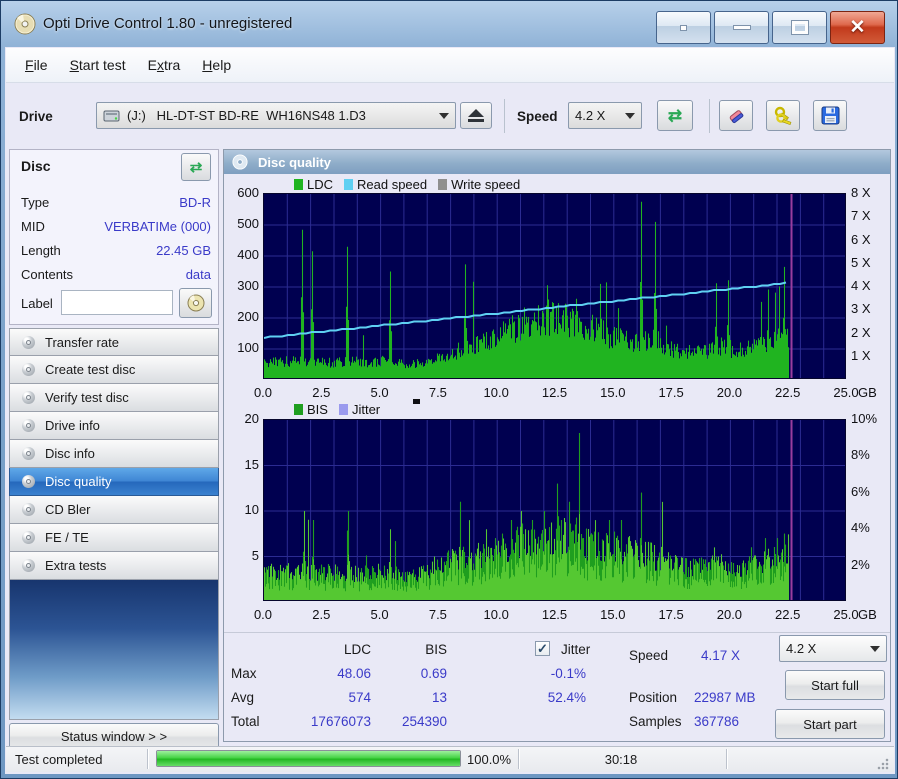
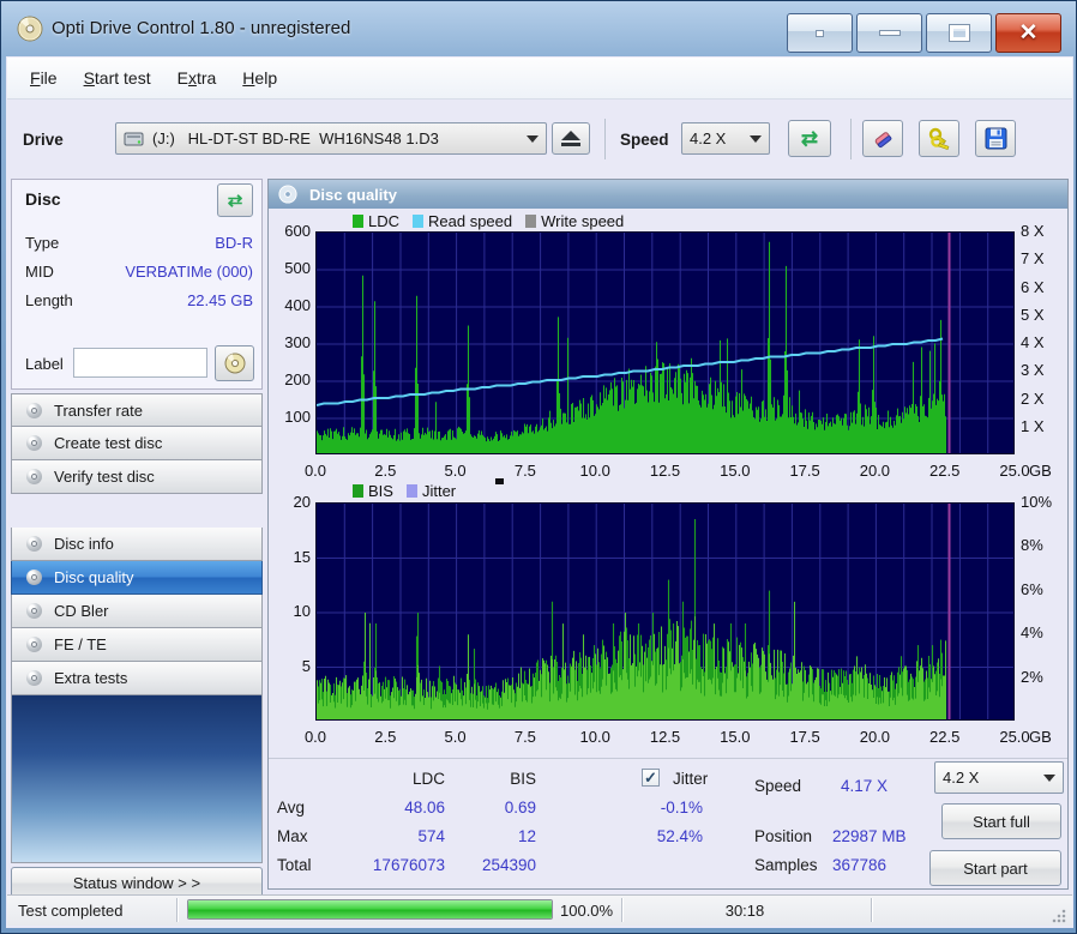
  Opti Drive Control 1.80 - unregistered
  ✕
  File
  Start test
  Extra
  Help
  Drive
  (J:) HL-DT-ST BD-RE WH16NS48 1.D3
  Speed
  4.2 X
  ⇄
  Disc
  ⇄
  Label
  Status window > >
  Disc quality
  LDC
  Read speed
  Write speed
  BIS
  Jitter
  600
  500
  400
  300
  200
  100
  8 X
  7 X
  6 X
  5 X
  4 X
  3 X
  2 X
  1 X
  0.0
  2.5
  5.0
  7.5
  10.0
  12.5
  15.0
  17.5
  20.0
  22.5
  25.0
  GB
  20
  15
  10
  5
  10%
  8%
  6%
  4%
  2%
  0.0
  2.5
  5.0
  7.5
  10.0
  12.5
  15.0
  17.5
  20.0
  22.5
  25.0
  GB
  LDC
  BIS
  ✓
  Jitter
- Max
+ Avg
  48.06
  0.69
  -0.1%
- Avg
+ Max
  574
- 13
+ 12
  52.4%
  Total
  17676073
  254390
  Speed
  4.17 X
  Position
  22987 MB
  Samples
  367786
  4.2 X
  Start full
  Start part
  Test completed
  100.0%
  30:18
  Type
  BD-R
  MID
  VERBATIMe (000)
  Length
  22.45 GB
- Contents
- data
  Transfer rate
  Create test disc
  Verify test disc
- Drive info
  Disc info
  Disc quality
  CD Bler
  FE / TE
  Extra tests
